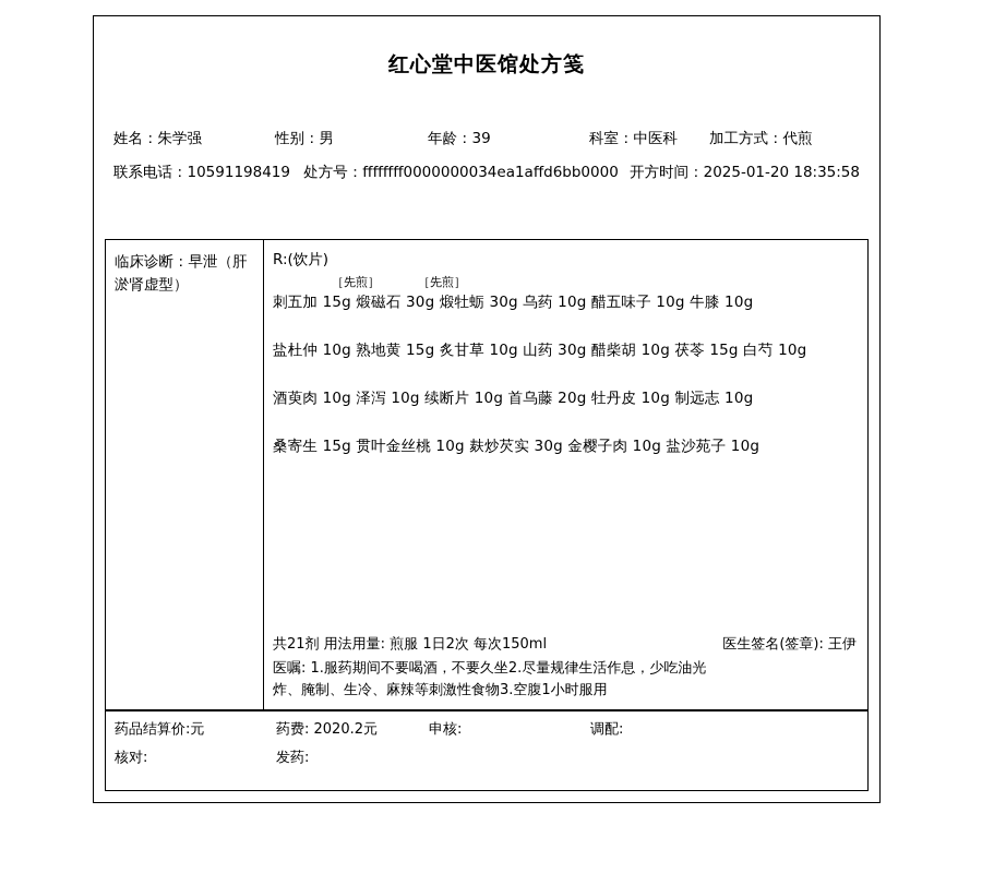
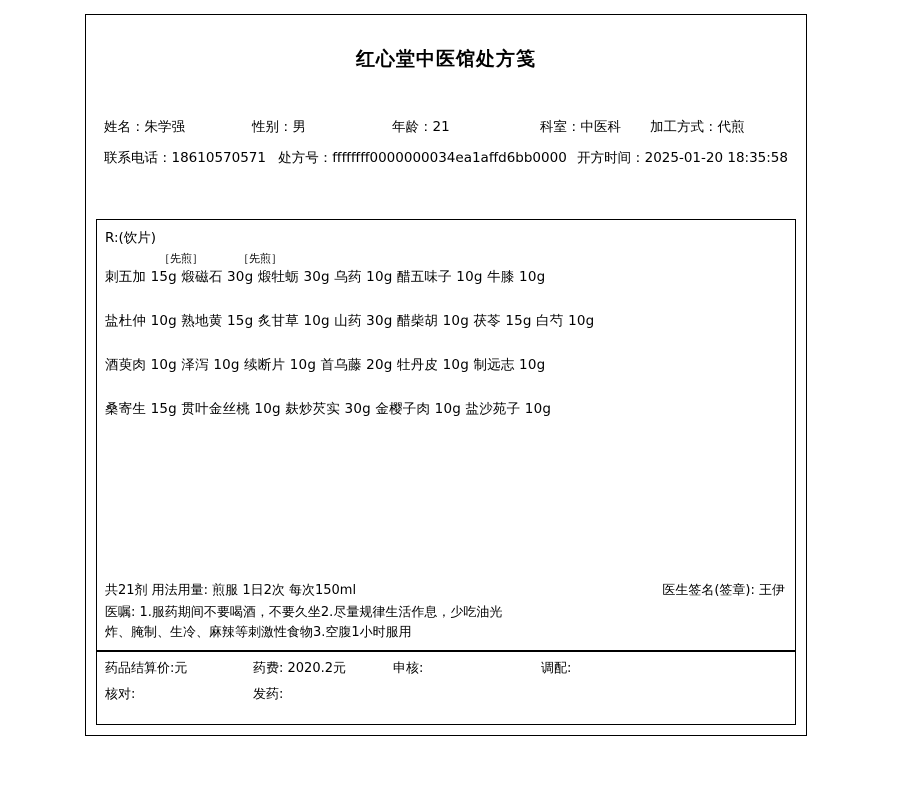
  红心堂中医馆处方笺
  姓名：朱学强
  性别：男
- 年龄：39
+ 年龄：21
  科室：中医科
  加工方式：代煎
- 联系电话：10591198419
+ 联系电话：18610570571
  处方号：ffffffff0000000034ea1affd6bb0000
  开方时间：2025-01-20 18:35:58
- 临床诊断：早泄（肝淤肾虚型）
  R:(饮片)
  ［先煎］ ［先煎］
  刺五加 15g 煅磁石 30g 煅牡蛎 30g 乌药 10g 醋五味子 10g 牛膝 10g
  盐杜仲 10g 熟地黄 15g 炙甘草 10g 山药 30g 醋柴胡 10g 茯苓 15g 白芍 10g
  酒萸肉 10g 泽泻 10g 续断片 10g 首乌藤 20g 牡丹皮 10g 制远志 10g
  桑寄生 15g 贯叶金丝桃 10g 麸炒芡实 30g 金樱子肉 10g 盐沙苑子 10g
  共21剂 用法用量: 煎服 1日2次 每次150ml
  医生签名(签章): 王伊
  医嘱: 1.服药期间不要喝酒，不要久坐2.尽量规律生活作息，少吃油光
  炸、腌制、生冷、麻辣等刺激性食物3.空腹1小时服用
  药品结算价:元
  药费: 2020.2元
  申核:
  调配:
  核对:
  发药:
